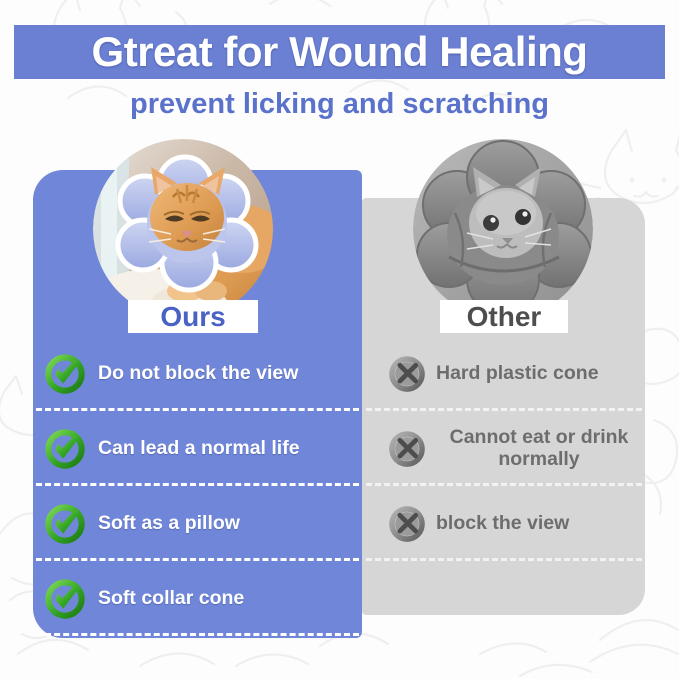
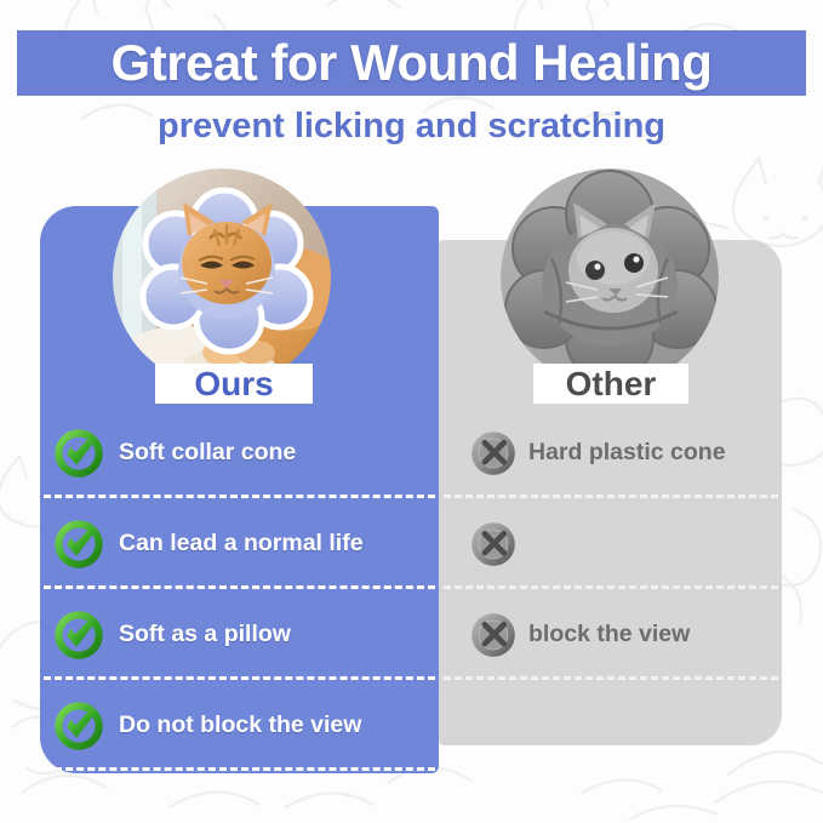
  Gtreat for Wound Healing
  prevent licking and scratching
  Ours
  Other
- Do not block the view
+ Soft collar cone
  Can lead a normal life
  Soft as a pillow
- Soft collar cone
+ Do not block the view
  Hard plastic cone
- Cannot eat or drink normally
  block the view
